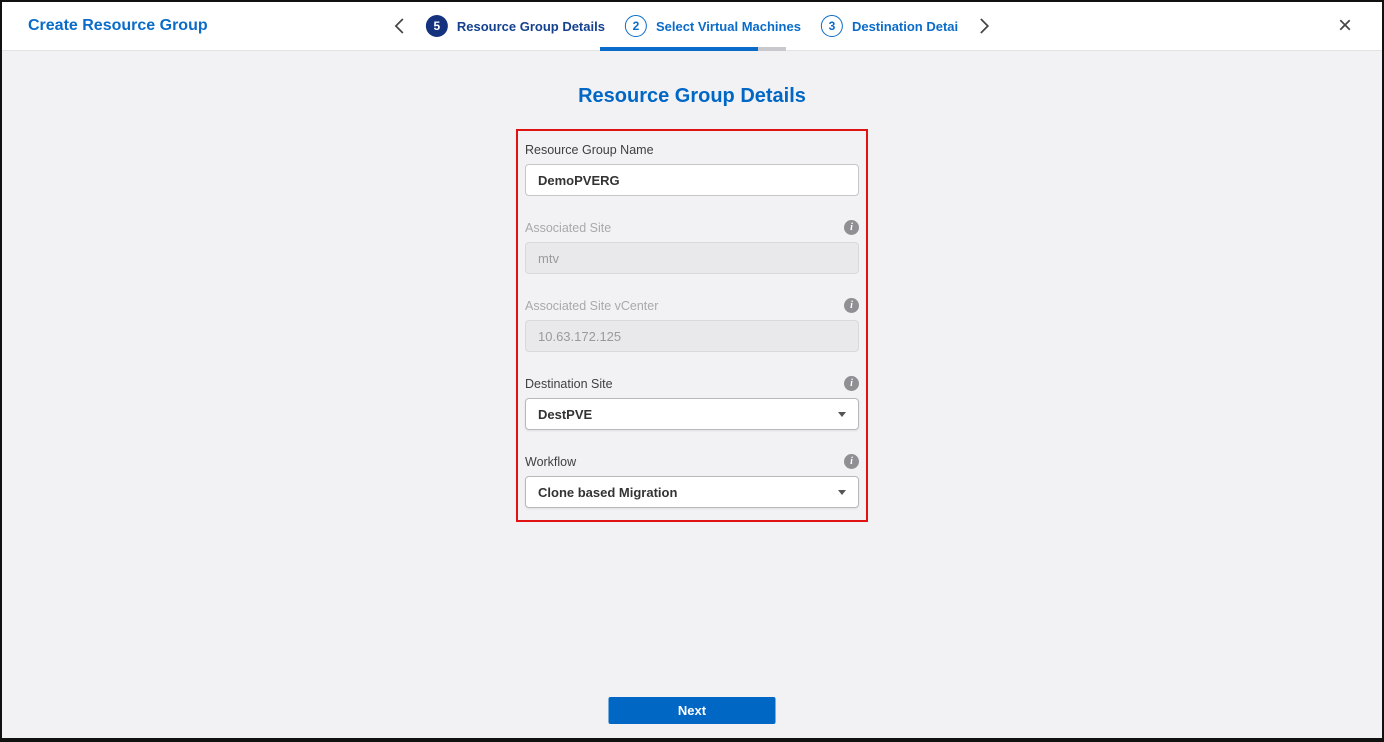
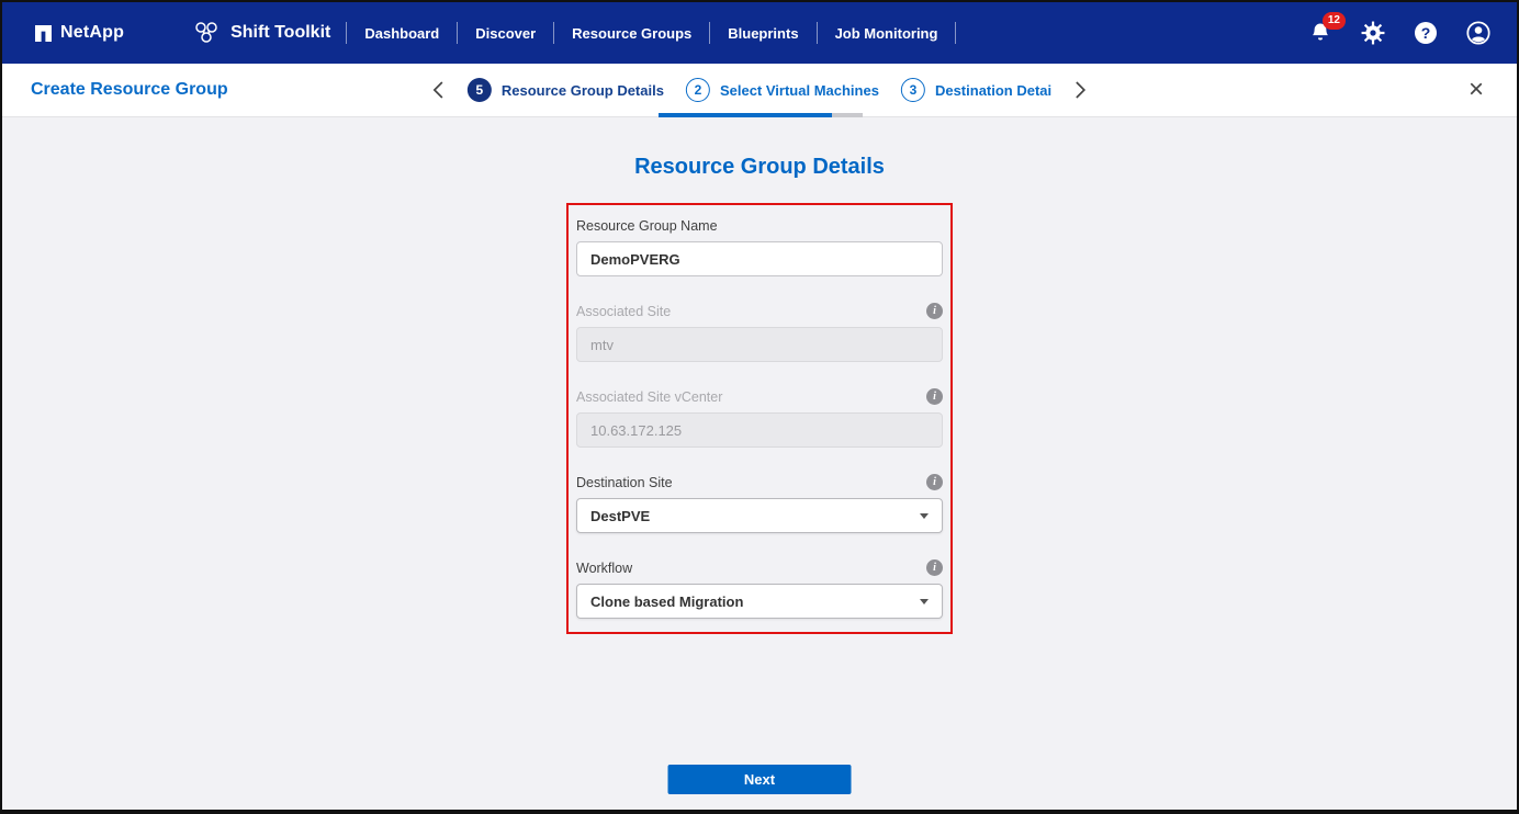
+ NetApp
+ Shift Toolkit
+ Dashboard
+ Discover
+ Resource Groups
+ Blueprints
+ Job Monitoring
+ 12
+ ?
  Create Resource Group
  5
  Resource Group Details
  2
  Select Virtual Machines
  3
  Destination Detai
  ×
  Resource Group Details
  Resource Group Name
  DemoPVERG
  Associated Site
  i
  mtv
  Associated Site vCenter
  i
  10.63.172.125
  Destination Site
  i
  DestPVE
  Workflow
  i
  Clone based Migration
  Next
